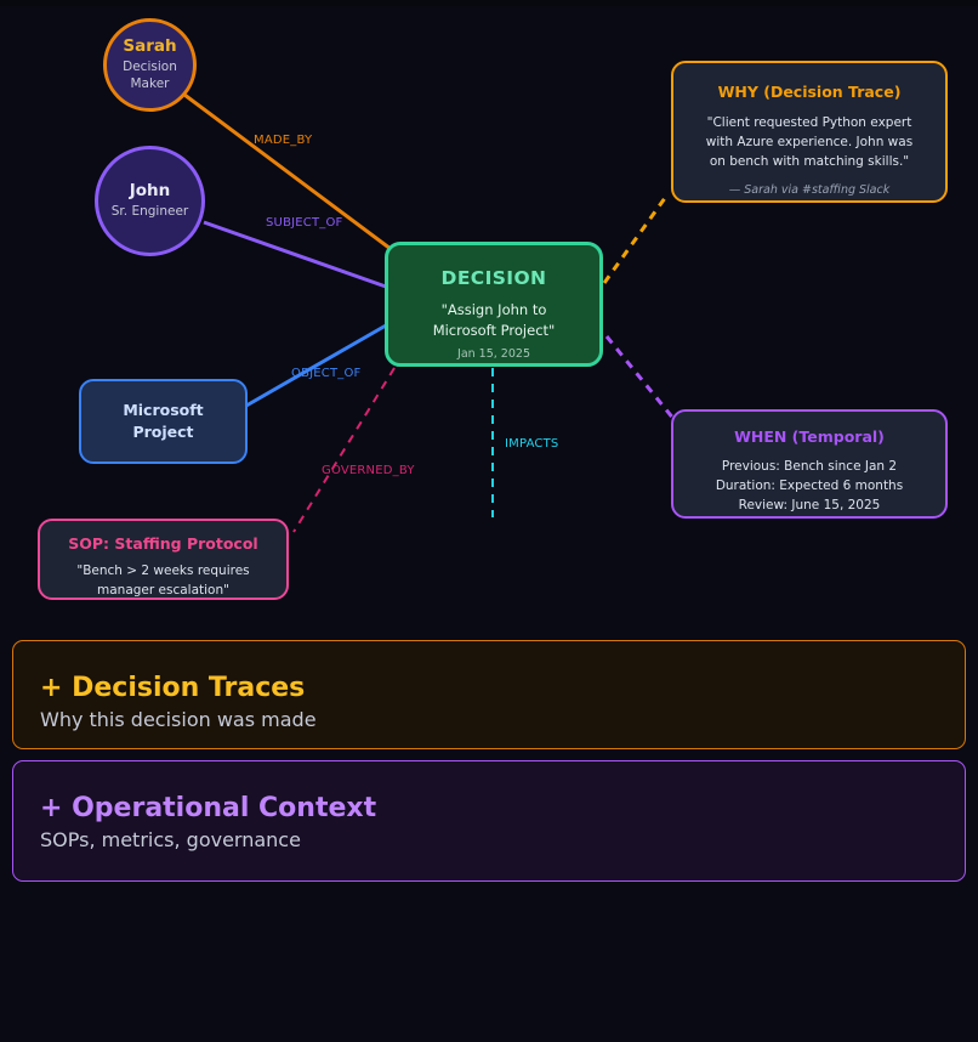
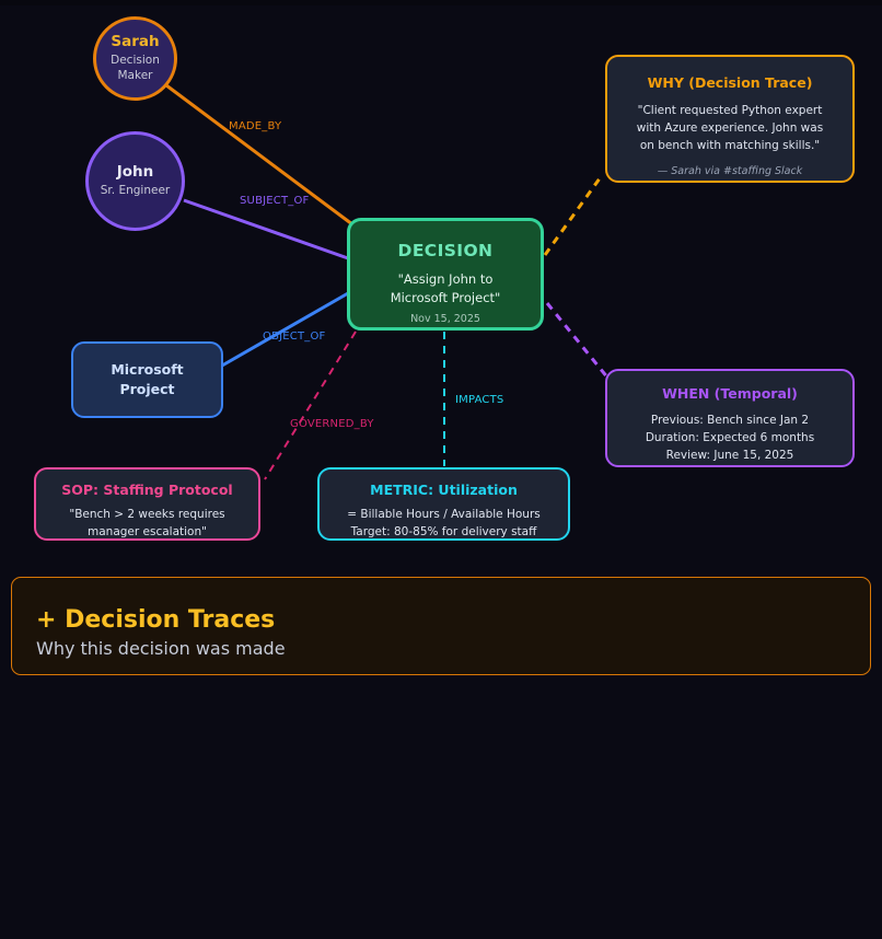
  Sarah
  Decision Maker
  John
  Sr. Engineer
  Microsoft
  Project
  DECISION
  "Assign John to
  Microsoft Project"
- Jan 15, 2025
+ Nov 15, 2025
  WHY (Decision Trace)
  "Client requested Python expert
  with Azure experience. John was
  on bench with matching skills."
  — Sarah via #staffing Slack
  WHEN (Temporal)
  Previous: Bench since Jan 2
  Duration: Expected 6 months
  Review: June 15, 2025
  SOP: Staffing Protocol
  "Bench > 2 weeks requires
  manager escalation"
+ METRIC: Utilization
+ = Billable Hours / Available Hours
+ Target: 80-85% for delivery staff
  MADE_BY
  SUBJECT_OF
  OBJECT_OF
  GOVERNED_BY
  IMPACTS
  + Decision Traces
  Why this decision was made
- + Operational Context
- SOPs, metrics, governance
